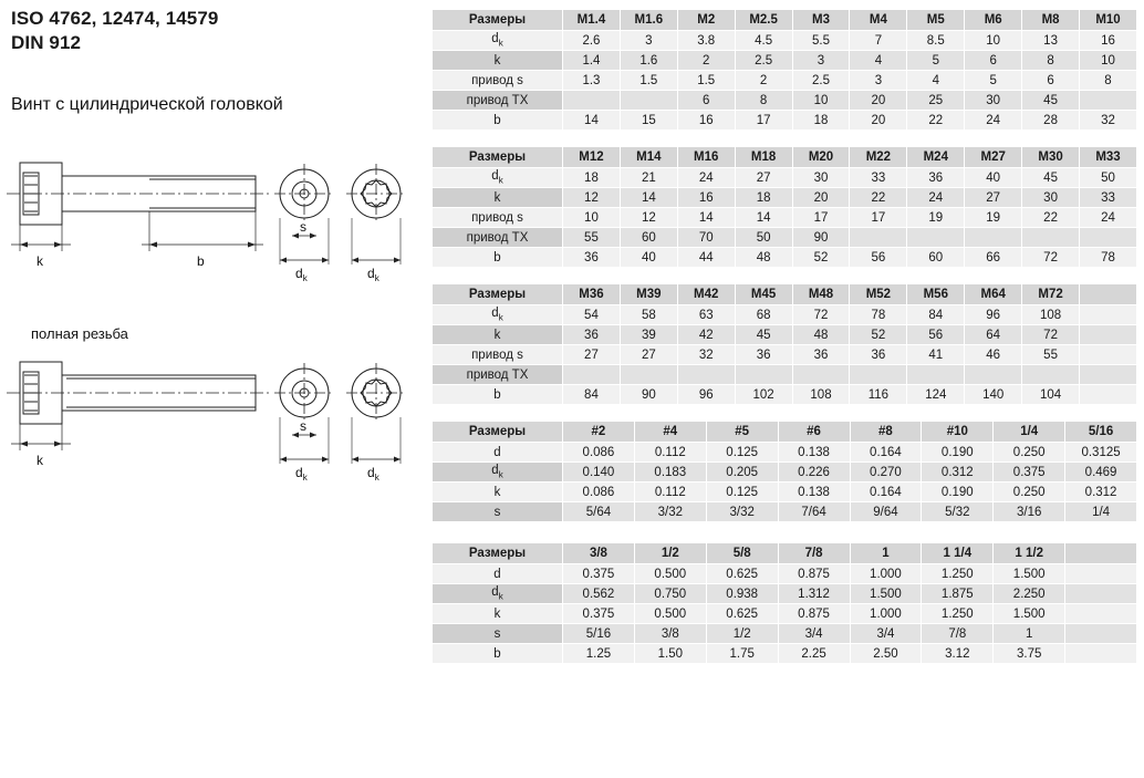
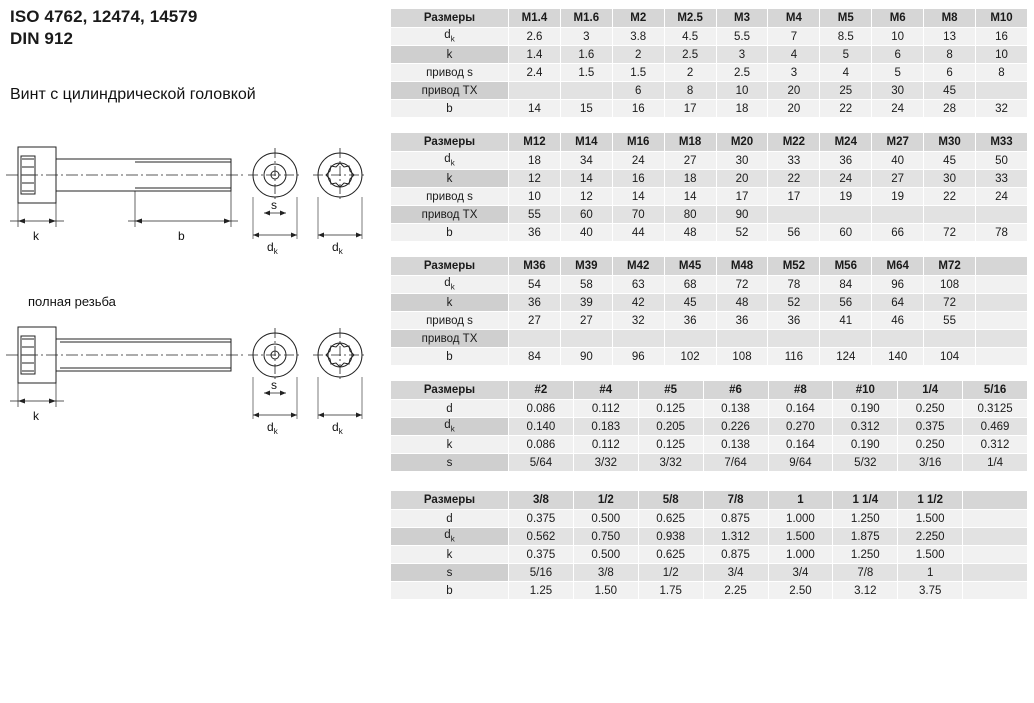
  ISO 4762, 12474, 14579
  DIN 912
  Винт с цилиндрической головкой
  k
  b
  s
  dk
  dk
  полная резьба
  k
  s
  dk
  dk
  Размеры	M1.4	M1.6	M2	M2.5	M3	M4	M5	M6	M8	M10
  dk	2.6	3	3.8	4.5	5.5	7	8.5	10	13	16
  k	1.4	1.6	2	2.5	3	4	5	6	8	10
- привод s	1.3	1.5	1.5	2	2.5	3	4	5	6	8
+ привод s	2.4	1.5	1.5	2	2.5	3	4	5	6	8
  привод ТХ			6	8	10	20	25	30	45
  b	14	15	16	17	18	20	22	24	28	32
  Размеры	M12	M14	M16	M18	M20	M22	M24	M27	M30	M33
- dk	18	21	24	27	30	33	36	40	45	50
+ dk	18	34	24	27	30	33	36	40	45	50
  k	12	14	16	18	20	22	24	27	30	33
  привод s	10	12	14	14	17	17	19	19	22	24
- привод ТХ	55	60	70	50	90
+ привод ТХ	55	60	70	80	90
  b	36	40	44	48	52	56	60	66	72	78
  Размеры	M36	M39	M42	M45	M48	M52	M56	M64	M72
  dk	54	58	63	68	72	78	84	96	108
  k	36	39	42	45	48	52	56	64	72
  привод s	27	27	32	36	36	36	41	46	55
  привод ТХ
  b	84	90	96	102	108	116	124	140	104
  Размеры	#2	#4	#5	#6	#8	#10	1/4	5/16
  d	0.086	0.112	0.125	0.138	0.164	0.190	0.250	0.3125
  dk	0.140	0.183	0.205	0.226	0.270	0.312	0.375	0.469
  k	0.086	0.112	0.125	0.138	0.164	0.190	0.250	0.312
  s	5/64	3/32	3/32	7/64	9/64	5/32	3/16	1/4
  Размеры	3/8	1/2	5/8	7/8	1	1 1/4	1 1/2
  d	0.375	0.500	0.625	0.875	1.000	1.250	1.500
  dk	0.562	0.750	0.938	1.312	1.500	1.875	2.250
  k	0.375	0.500	0.625	0.875	1.000	1.250	1.500
  s	5/16	3/8	1/2	3/4	3/4	7/8	1
  b	1.25	1.50	1.75	2.25	2.50	3.12	3.75
